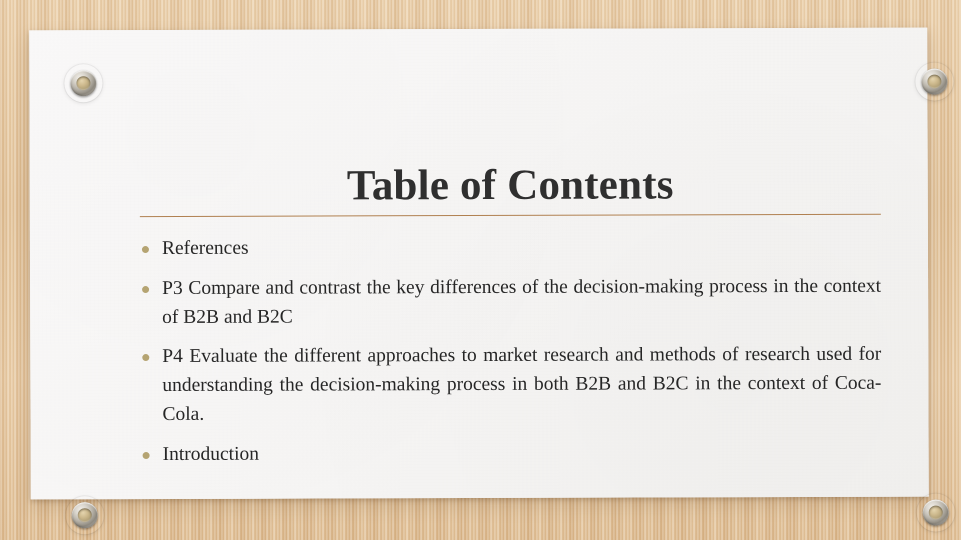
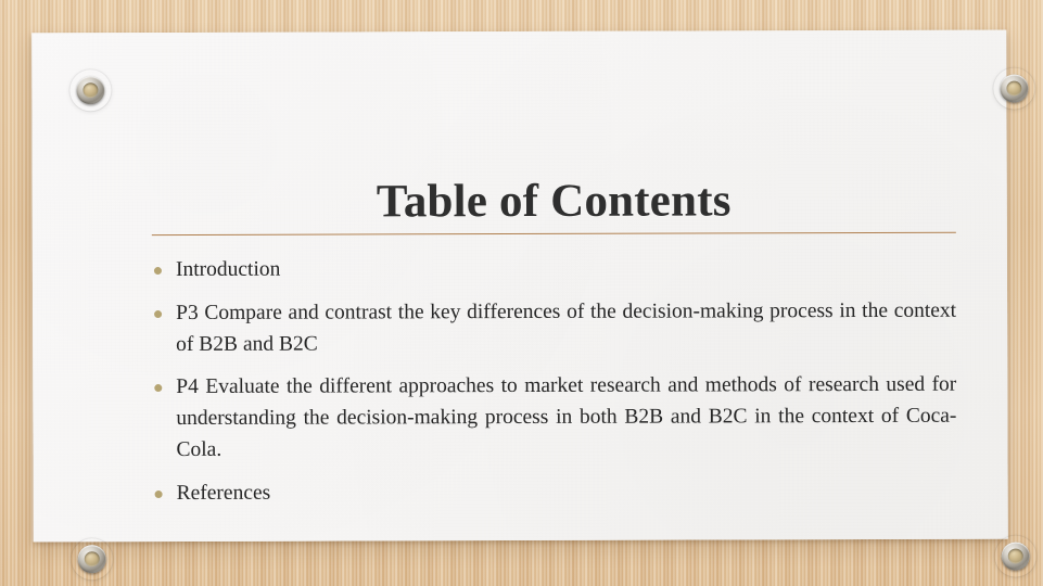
  Table of Contents
- References
+ Introduction
  P3 Compare and contrast the key differences of the decision-making process in the context of B2B and B2C
  P4 Evaluate the different approaches to market research and methods of research used for understanding the decision-making process in both B2B and B2C in the context of Coca-Cola.
- Introduction
+ References
